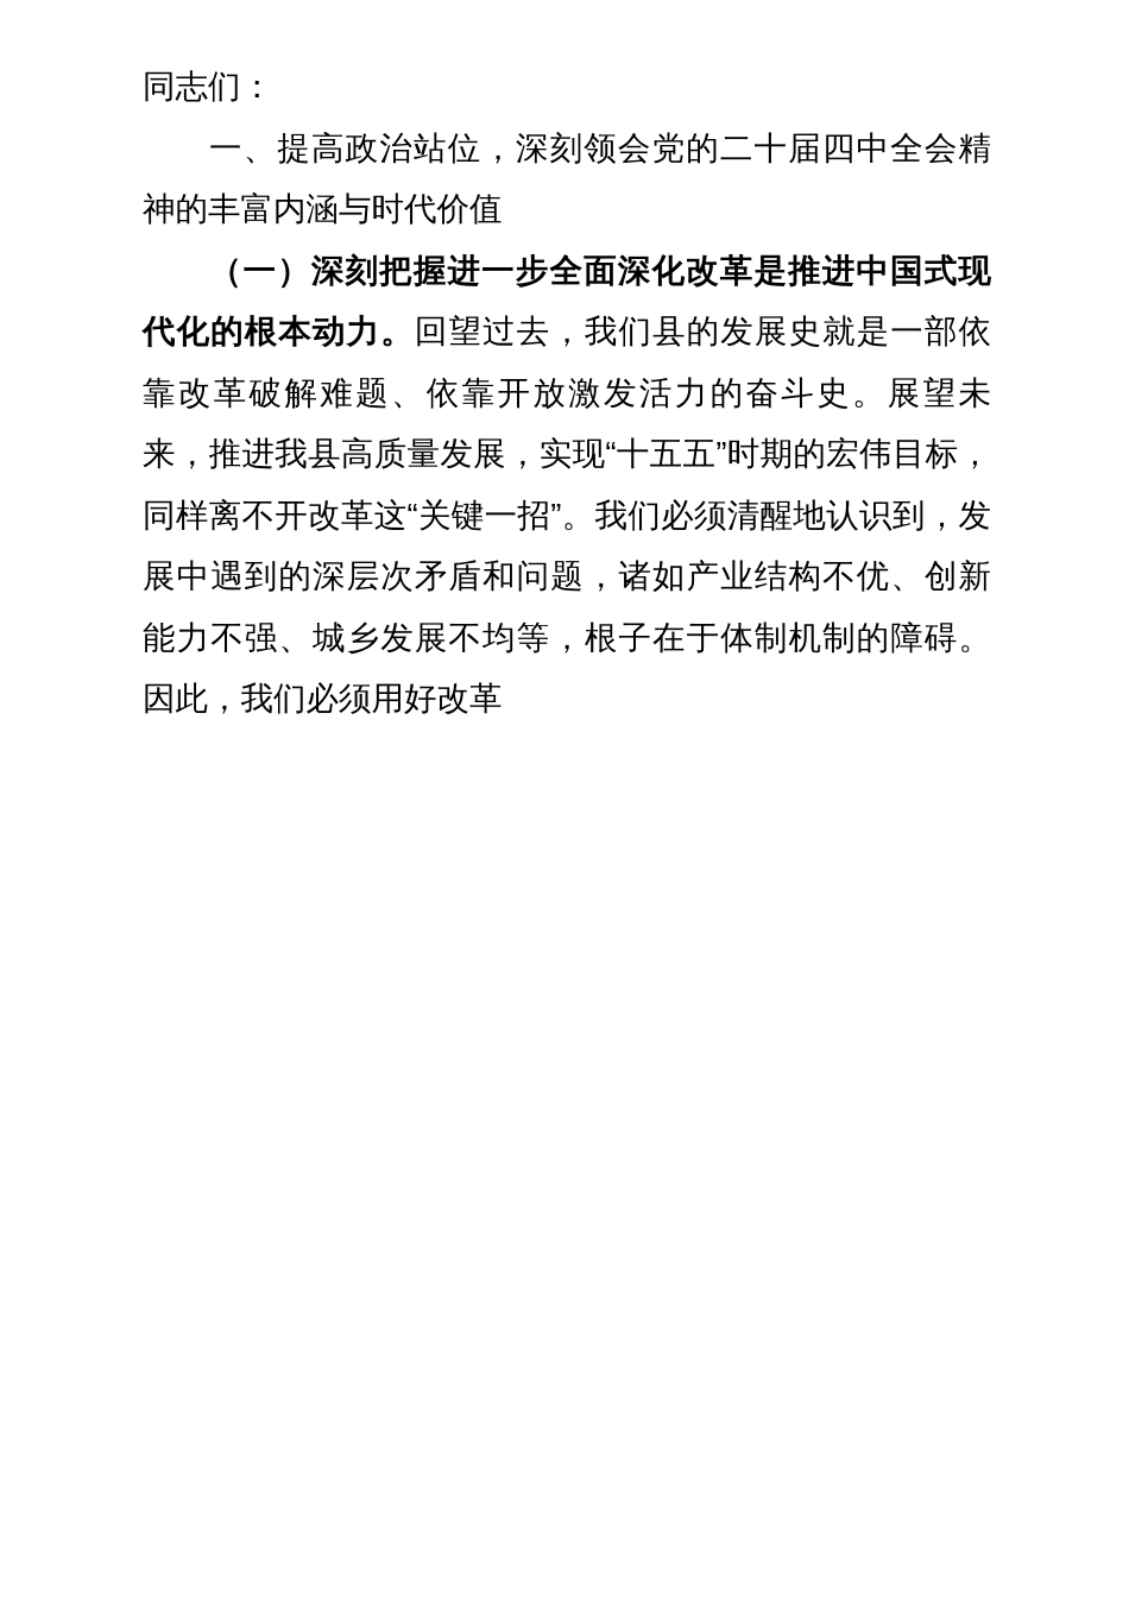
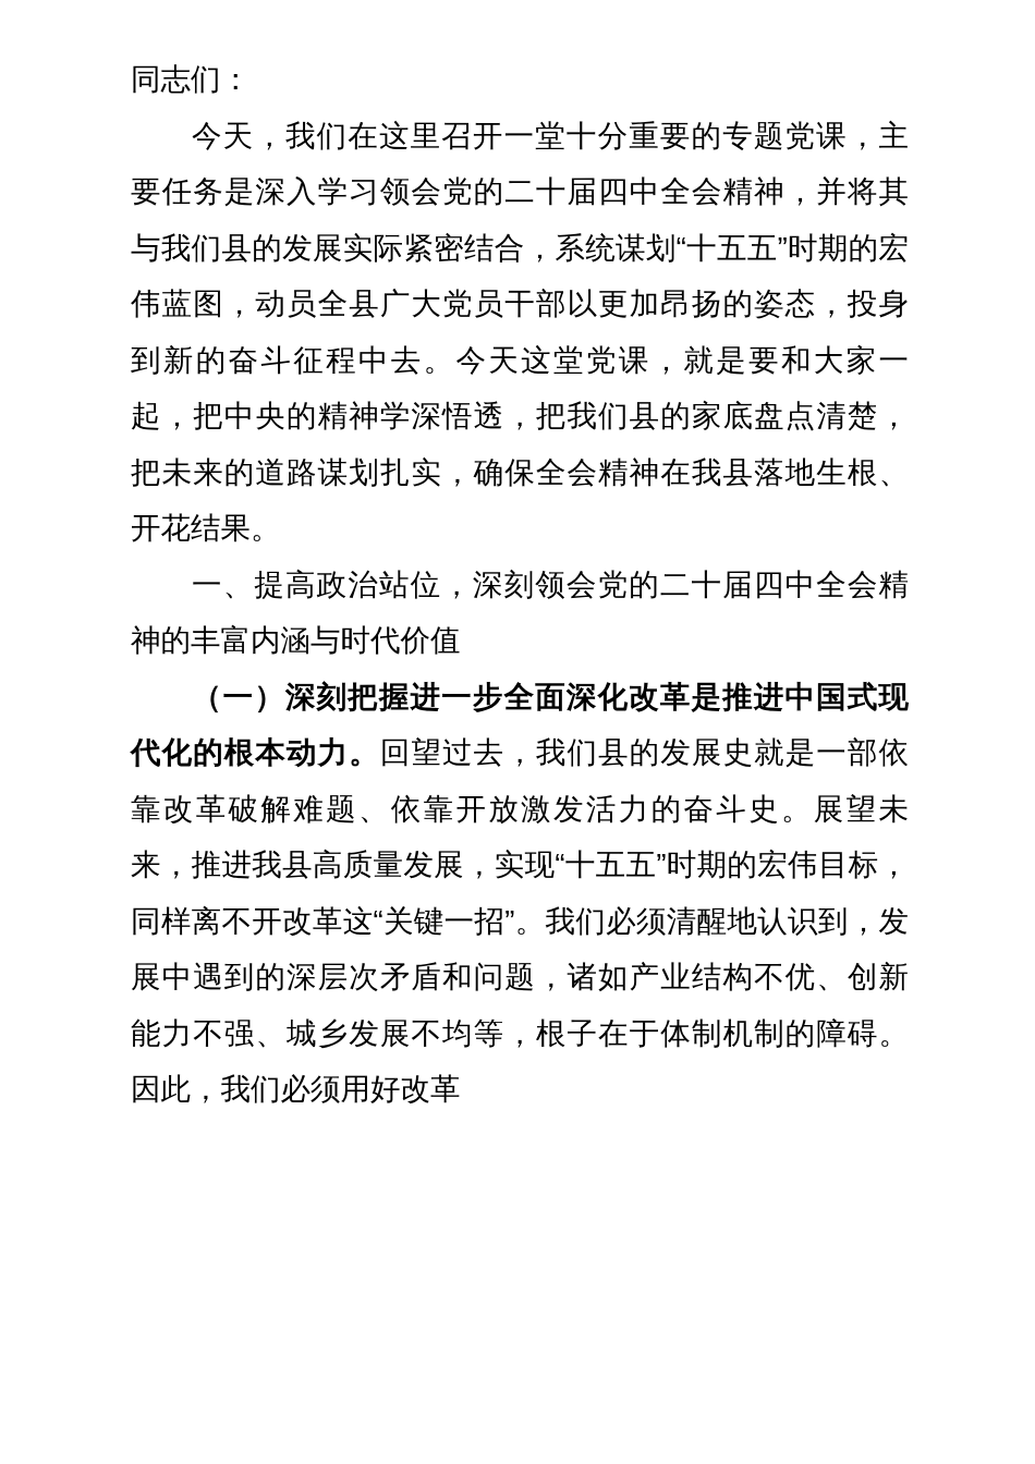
  同志们：
+ 今天，我们在这里召开一堂十分重要的专题党课，主要任务是深入学习领会党的二十届四中全会精神，并将其与我们县的发展实际紧密结合，系统谋划“十五五”时期的宏伟蓝图，动员全县广大党员干部以更加昂扬的姿态，投身到新的奋斗征程中去。今天这堂党课，就是要和大家一起，把中央的精神学深悟透，把我们县的家底盘点清楚，把未来的道路谋划扎实，确保全会精神在我县落地生根、开花结果。
  一、提高政治站位，深刻领会党的二十届四中全会精神的丰富内涵与时代价值
  （一）深刻把握进一步全面深化改革是推进中国式现代化的根本动力。回望过去，我们县的发展史就是一部依靠改革破解难题、依靠开放激发活力的奋斗史。展望未来，推进我县高质量发展，实现“十五五”时期的宏伟目标，同样离不开改革这“关键一招”。我们必须清醒地认识到，发展中遇到的深层次矛盾和问题，诸如产业结构不优、创新能力不强、城乡发展不均等，根子在于体制机制的障碍。因此，我们必须用好改革
